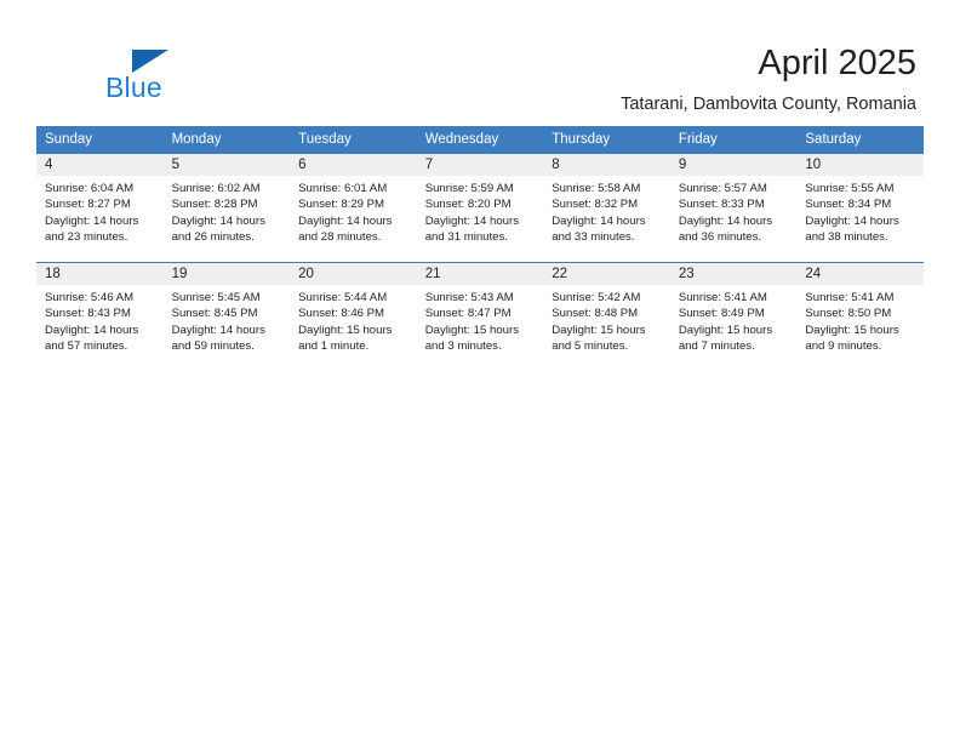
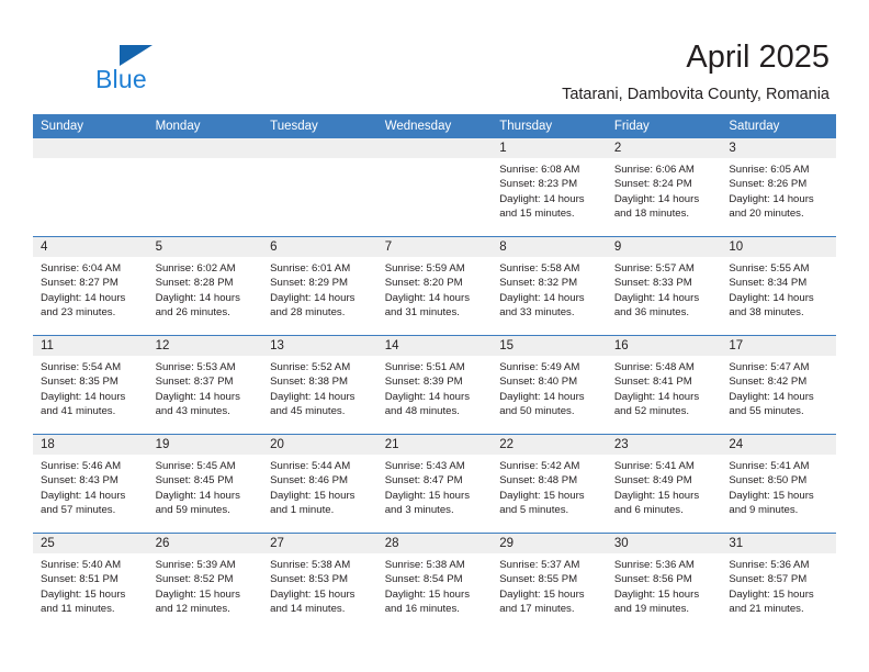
  Blue
  April 2025
  Tatarani, Dambovita County, Romania
  Sunday	Monday	Tuesday	Wednesday	Thursday	Friday	Saturday
+ 				1Sunrise: 6:08 AMSunset: 8:23 PMDaylight: 14 hoursand 15 minutes.	2Sunrise: 6:06 AMSunset: 8:24 PMDaylight: 14 hoursand 18 minutes.	3Sunrise: 6:05 AMSunset: 8:26 PMDaylight: 14 hoursand 20 minutes.
  4Sunrise: 6:04 AMSunset: 8:27 PMDaylight: 14 hoursand 23 minutes.	5Sunrise: 6:02 AMSunset: 8:28 PMDaylight: 14 hoursand 26 minutes.	6Sunrise: 6:01 AMSunset: 8:29 PMDaylight: 14 hoursand 28 minutes.	7Sunrise: 5:59 AMSunset: 8:20 PMDaylight: 14 hoursand 31 minutes.	8Sunrise: 5:58 AMSunset: 8:32 PMDaylight: 14 hoursand 33 minutes.	9Sunrise: 5:57 AMSunset: 8:33 PMDaylight: 14 hoursand 36 minutes.	10Sunrise: 5:55 AMSunset: 8:34 PMDaylight: 14 hoursand 38 minutes.
+ 11Sunrise: 5:54 AMSunset: 8:35 PMDaylight: 14 hoursand 41 minutes.	12Sunrise: 5:53 AMSunset: 8:37 PMDaylight: 14 hoursand 43 minutes.	13Sunrise: 5:52 AMSunset: 8:38 PMDaylight: 14 hoursand 45 minutes.	14Sunrise: 5:51 AMSunset: 8:39 PMDaylight: 14 hoursand 48 minutes.	15Sunrise: 5:49 AMSunset: 8:40 PMDaylight: 14 hoursand 50 minutes.	16Sunrise: 5:48 AMSunset: 8:41 PMDaylight: 14 hoursand 52 minutes.	17Sunrise: 5:47 AMSunset: 8:42 PMDaylight: 14 hoursand 55 minutes.
- 18Sunrise: 5:46 AMSunset: 8:43 PMDaylight: 14 hoursand 57 minutes.	19Sunrise: 5:45 AMSunset: 8:45 PMDaylight: 14 hoursand 59 minutes.	20Sunrise: 5:44 AMSunset: 8:46 PMDaylight: 15 hoursand 1 minute.	21Sunrise: 5:43 AMSunset: 8:47 PMDaylight: 15 hoursand 3 minutes.	22Sunrise: 5:42 AMSunset: 8:48 PMDaylight: 15 hoursand 5 minutes.	23Sunrise: 5:41 AMSunset: 8:49 PMDaylight: 15 hoursand 7 minutes.	24Sunrise: 5:41 AMSunset: 8:50 PMDaylight: 15 hoursand 9 minutes.
+ 18Sunrise: 5:46 AMSunset: 8:43 PMDaylight: 14 hoursand 57 minutes.	19Sunrise: 5:45 AMSunset: 8:45 PMDaylight: 14 hoursand 59 minutes.	20Sunrise: 5:44 AMSunset: 8:46 PMDaylight: 15 hoursand 1 minute.	21Sunrise: 5:43 AMSunset: 8:47 PMDaylight: 15 hoursand 3 minutes.	22Sunrise: 5:42 AMSunset: 8:48 PMDaylight: 15 hoursand 5 minutes.	23Sunrise: 5:41 AMSunset: 8:49 PMDaylight: 15 hoursand 6 minutes.	24Sunrise: 5:41 AMSunset: 8:50 PMDaylight: 15 hoursand 9 minutes.
+ 25Sunrise: 5:40 AMSunset: 8:51 PMDaylight: 15 hoursand 11 minutes.	26Sunrise: 5:39 AMSunset: 8:52 PMDaylight: 15 hoursand 12 minutes.	27Sunrise: 5:38 AMSunset: 8:53 PMDaylight: 15 hoursand 14 minutes.	28Sunrise: 5:38 AMSunset: 8:54 PMDaylight: 15 hoursand 16 minutes.	29Sunrise: 5:37 AMSunset: 8:55 PMDaylight: 15 hoursand 17 minutes.	30Sunrise: 5:36 AMSunset: 8:56 PMDaylight: 15 hoursand 19 minutes.	31Sunrise: 5:36 AMSunset: 8:57 PMDaylight: 15 hoursand 21 minutes.
